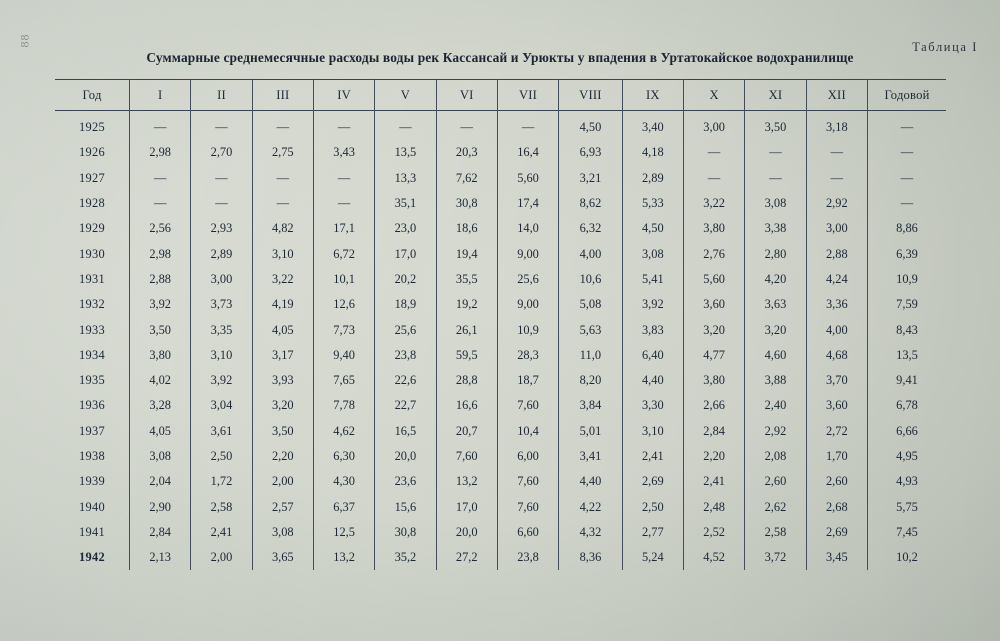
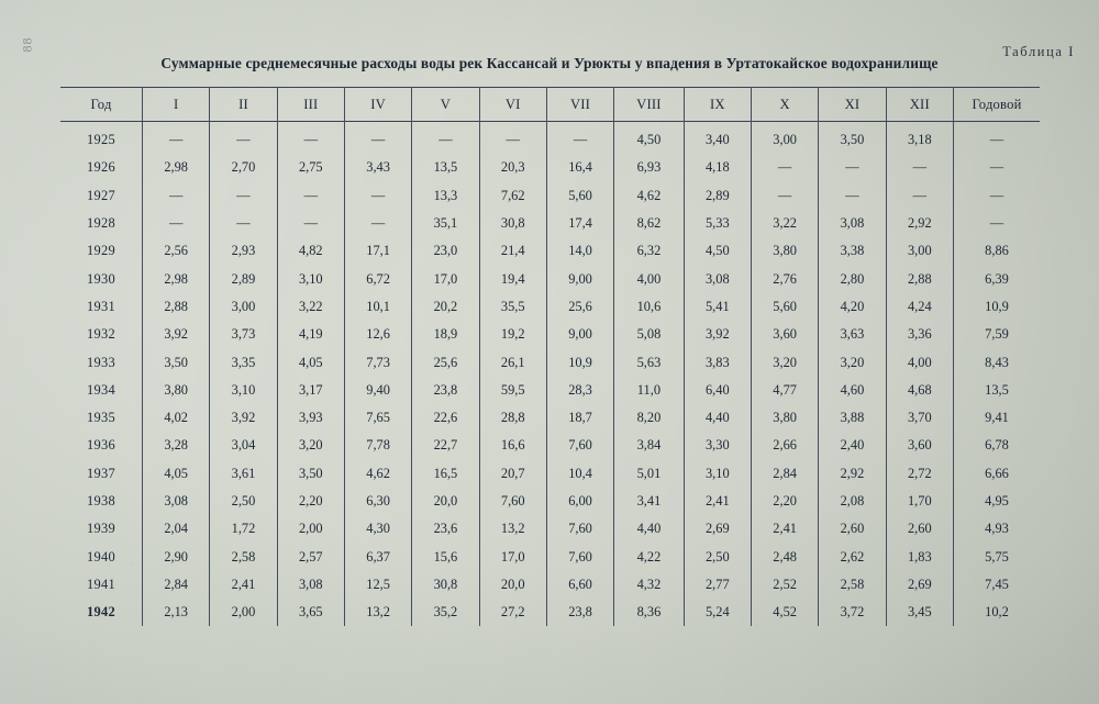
  Таблица I
  Суммарные среднемесячные расходы воды рек Кассансай и Урюкты у впадения в Уртатокайское водохранилище
  Год	I	II	III	IV	V	VI	VII	VIII	IX	X	XI	XII	Годовой
  1925	—	—	—	—	—	—	—	4,50	3,40	3,00	3,50	3,18	—
  1926	2,98	2,70	2,75	3,43	13,5	20,3	16,4	6,93	4,18	—	—	—	—
- 1927	—	—	—	—	13,3	7,62	5,60	3,21	2,89	—	—	—	—
+ 1927	—	—	—	—	13,3	7,62	5,60	4,62	2,89	—	—	—	—
  1928	—	—	—	—	35,1	30,8	17,4	8,62	5,33	3,22	3,08	2,92	—
- 1929	2,56	2,93	4,82	17,1	23,0	18,6	14,0	6,32	4,50	3,80	3,38	3,00	8,86
+ 1929	2,56	2,93	4,82	17,1	23,0	21,4	14,0	6,32	4,50	3,80	3,38	3,00	8,86
  1930	2,98	2,89	3,10	6,72	17,0	19,4	9,00	4,00	3,08	2,76	2,80	2,88	6,39
  1931	2,88	3,00	3,22	10,1	20,2	35,5	25,6	10,6	5,41	5,60	4,20	4,24	10,9
  1932	3,92	3,73	4,19	12,6	18,9	19,2	9,00	5,08	3,92	3,60	3,63	3,36	7,59
  1933	3,50	3,35	4,05	7,73	25,6	26,1	10,9	5,63	3,83	3,20	3,20	4,00	8,43
  1934	3,80	3,10	3,17	9,40	23,8	59,5	28,3	11,0	6,40	4,77	4,60	4,68	13,5
  1935	4,02	3,92	3,93	7,65	22,6	28,8	18,7	8,20	4,40	3,80	3,88	3,70	9,41
  1936	3,28	3,04	3,20	7,78	22,7	16,6	7,60	3,84	3,30	2,66	2,40	3,60	6,78
  1937	4,05	3,61	3,50	4,62	16,5	20,7	10,4	5,01	3,10	2,84	2,92	2,72	6,66
  1938	3,08	2,50	2,20	6,30	20,0	7,60	6,00	3,41	2,41	2,20	2,08	1,70	4,95
  1939	2,04	1,72	2,00	4,30	23,6	13,2	7,60	4,40	2,69	2,41	2,60	2,60	4,93
- 1940	2,90	2,58	2,57	6,37	15,6	17,0	7,60	4,22	2,50	2,48	2,62	2,68	5,75
+ 1940	2,90	2,58	2,57	6,37	15,6	17,0	7,60	4,22	2,50	2,48	2,62	1,83	5,75
  1941	2,84	2,41	3,08	12,5	30,8	20,0	6,60	4,32	2,77	2,52	2,58	2,69	7,45
  1942	2,13	2,00	3,65	13,2	35,2	27,2	23,8	8,36	5,24	4,52	3,72	3,45	10,2
